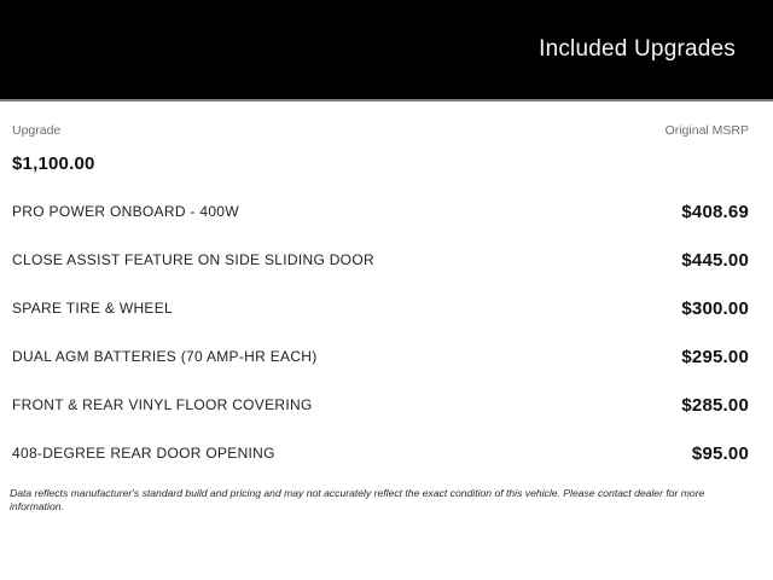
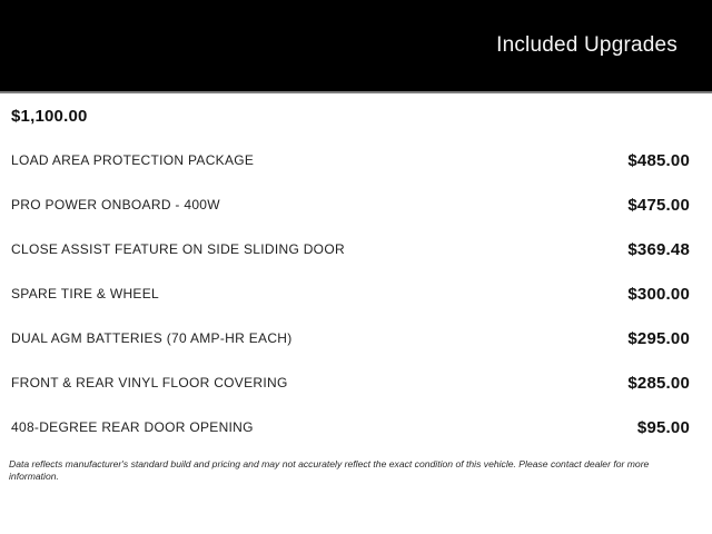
  Included Upgrades
- Upgrade
- Original MSRP
  $1,100.00
+ LOAD AREA PROTECTION PACKAGE
+ $485.00
  PRO POWER ONBOARD - 400W
- $408.69
+ $475.00
  CLOSE ASSIST FEATURE ON SIDE SLIDING DOOR
- $445.00
+ $369.48
  SPARE TIRE & WHEEL
  $300.00
  DUAL AGM BATTERIES (70 AMP-HR EACH)
  $295.00
  FRONT & REAR VINYL FLOOR COVERING
  $285.00
  408-DEGREE REAR DOOR OPENING
  $95.00
  Data reflects manufacturer's standard build and pricing and may not accurately reflect the exact condition of this vehicle. Please contact dealer for more information.
